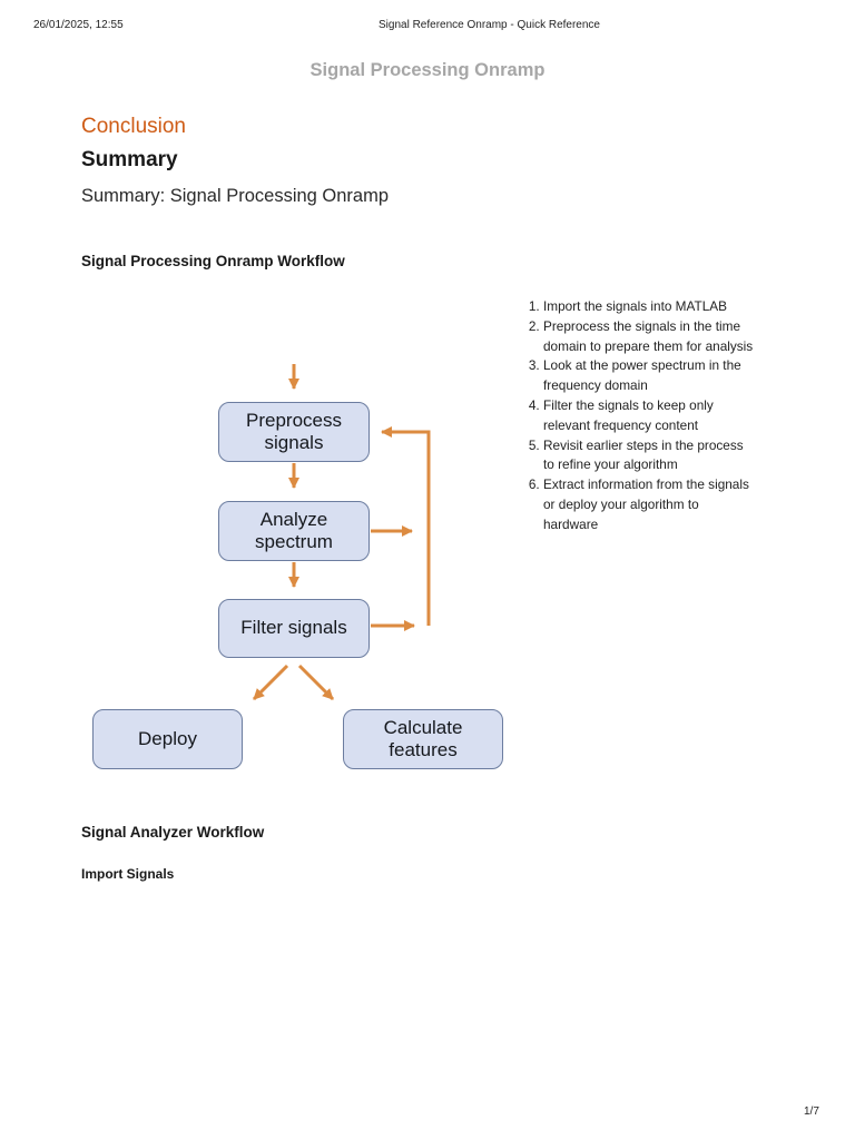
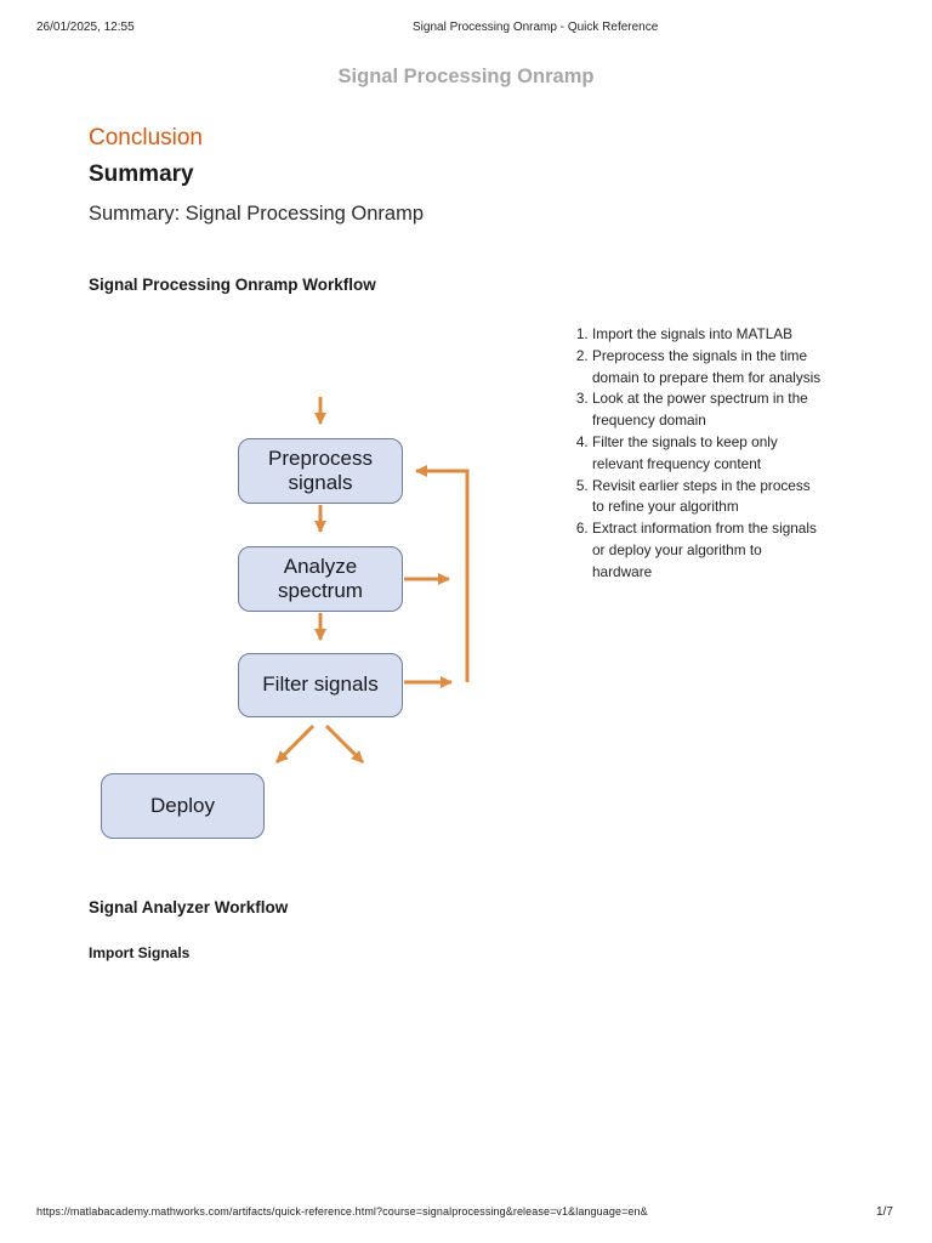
  26/01/2025, 12:55
- Signal Reference Onramp - Quick Reference
+ Signal Processing Onramp - Quick Reference
  Signal Processing Onramp
  Conclusion
  Summary
  Summary: Signal Processing Onramp
  Signal Processing Onramp Workflow
  Preprocess
  signals
  Analyze
  spectrum
  Filter signals
  Deploy
- Calculate
- features
  Import the signals into MATLAB
  Preprocess the signals in the time
  domain to prepare them for analysis
  Look at the power spectrum in the
  frequency domain
  Filter the signals to keep only
  relevant frequency content
  Revisit earlier steps in the process
  to refine your algorithm
  Extract information from the signals
  or deploy your algorithm to
  hardware
  Signal Analyzer Workflow
  Import Signals
+ https://matlabacademy.mathworks.com/artifacts/quick-reference.html?course=signalprocessing&release=v1&language=en&
  1/7
